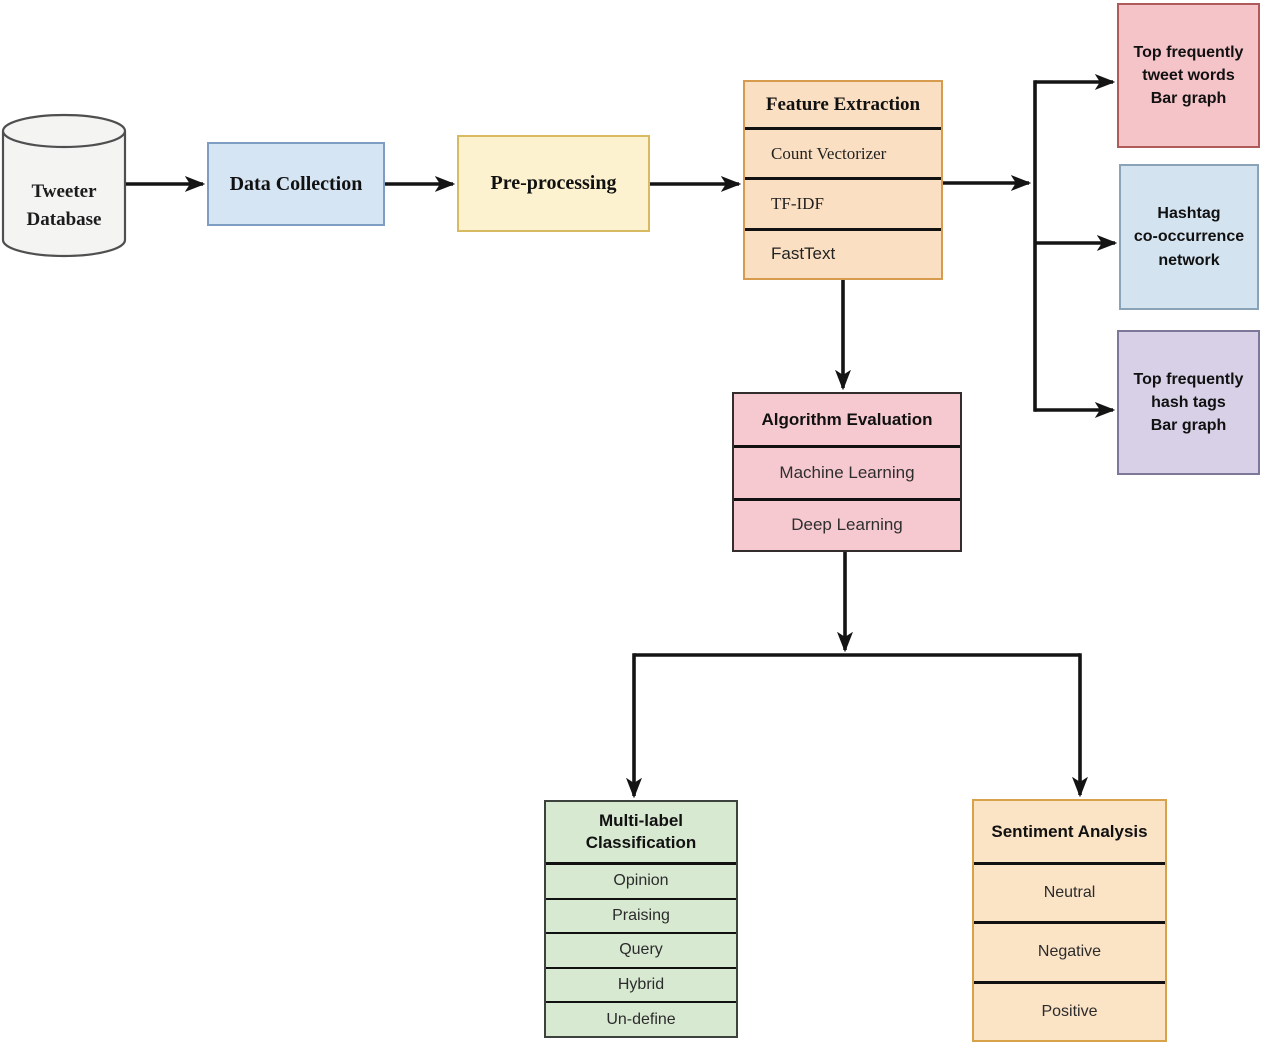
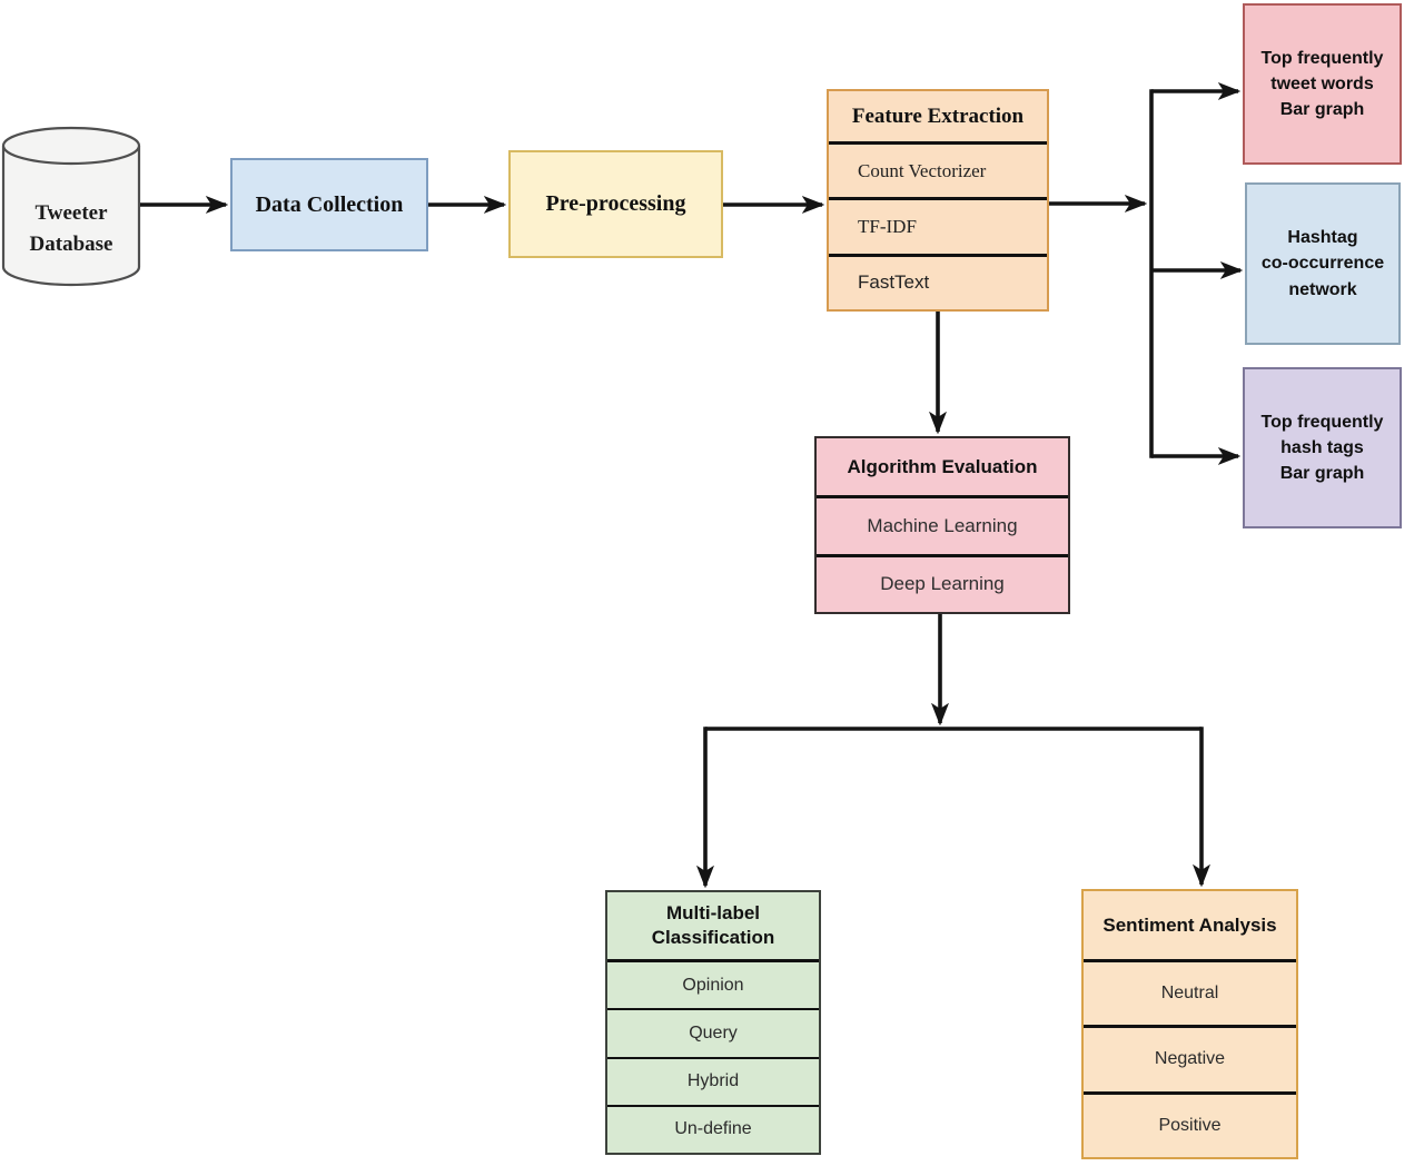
  Tweeter
  Database
  Data Collection
  Pre-processing
  Feature Extraction
  Count Vectorizer
  TF-IDF
  FastText
  Top frequently
  tweet words
  Bar graph
  Hashtag
  co-occurrence
  network
  Top frequently
  hash tags
  Bar graph
  Algorithm Evaluation
  Machine Learning
  Deep Learning
  Multi-label
  Classification
  Opinion
- Praising
  Query
  Hybrid
  Un-define
  Sentiment Analysis
  Neutral
  Negative
  Positive
